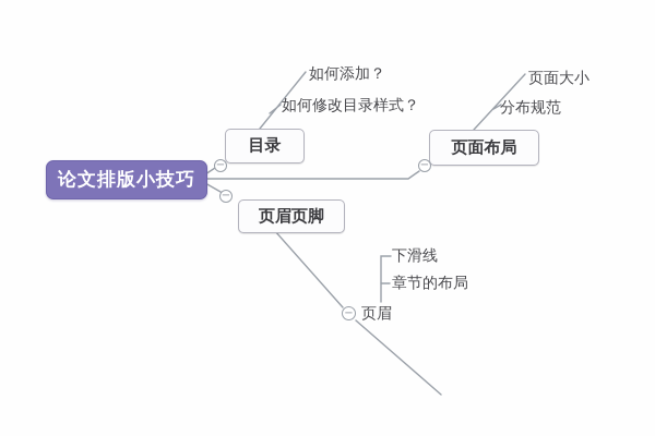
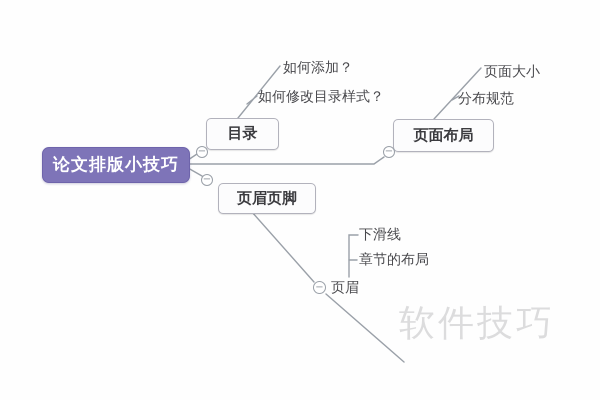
  论文排版小技巧
  目录
  页面布局
  页眉页脚
  如何添加？
  如何修改目录样式？
  页面大小
  分布规范
  页眉
  下滑线
  章节的布局
  −
  −
  −
  −
+ 软件技巧
